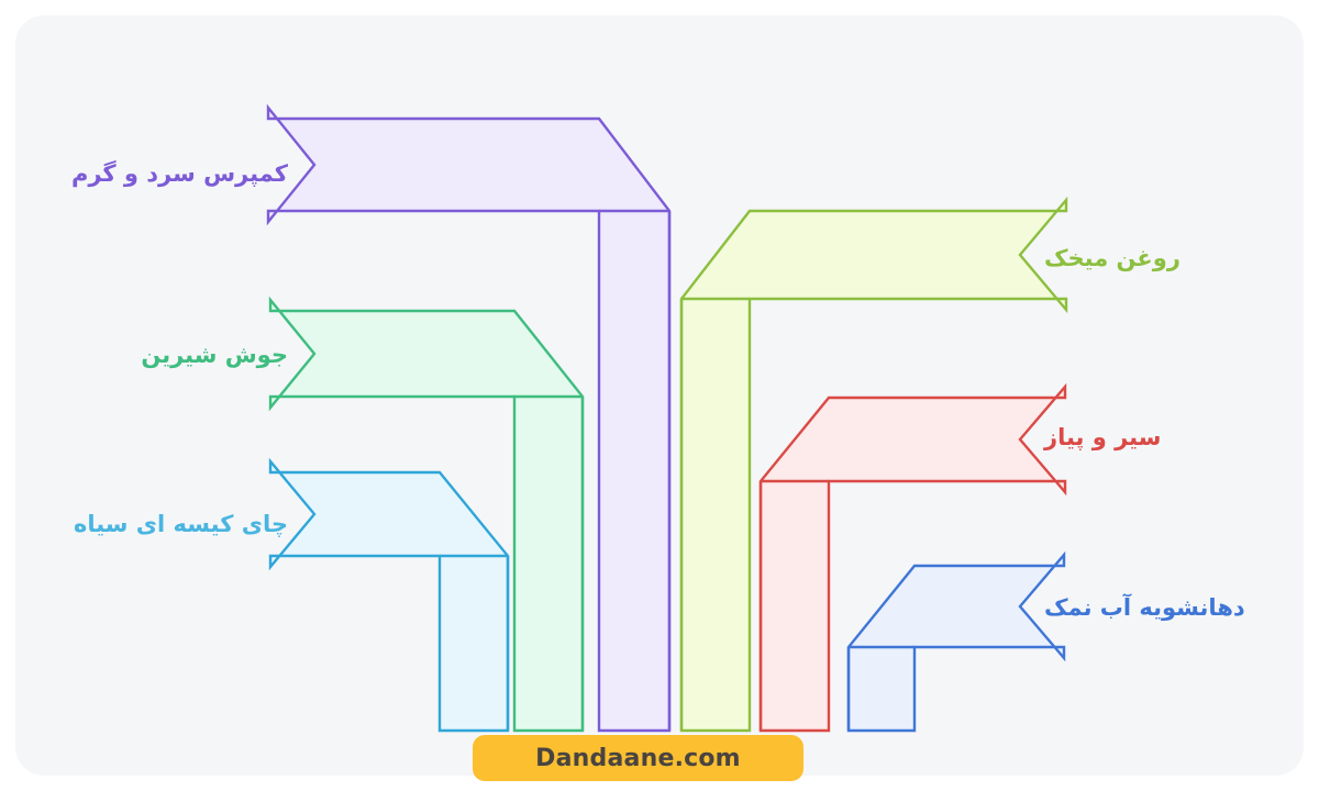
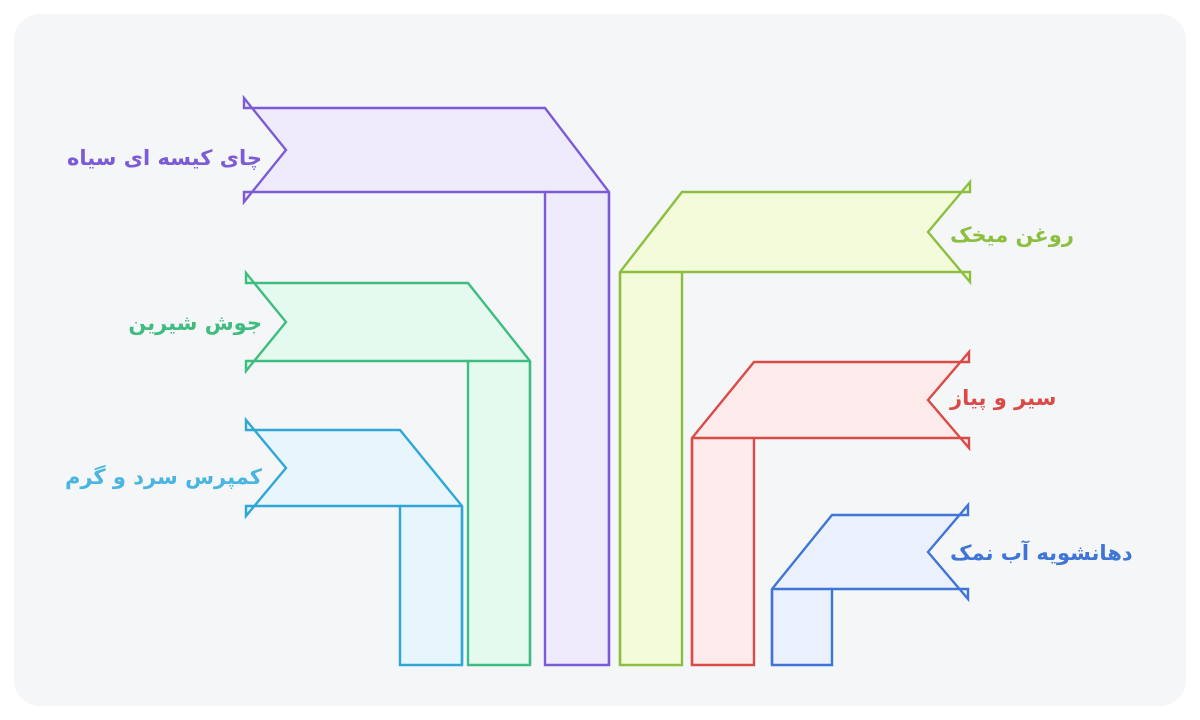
- کمپرس سرد و گرم
+ چای کیسه ای سیاه
  روغن میخک
  جوش شیرین
  سیر و پیاز
- چای کیسه ای سیاه
+ کمپرس سرد و گرم
  دهانشویه آب نمک
- Dandaane.com
